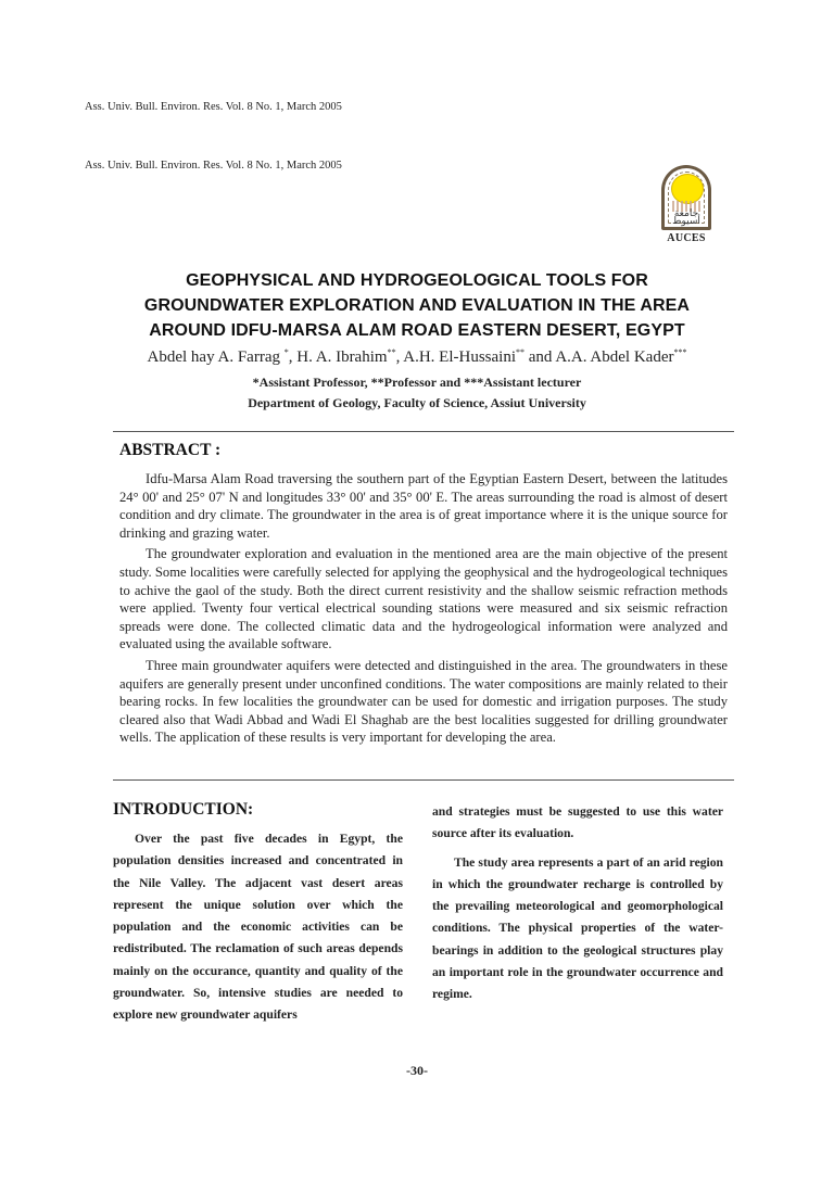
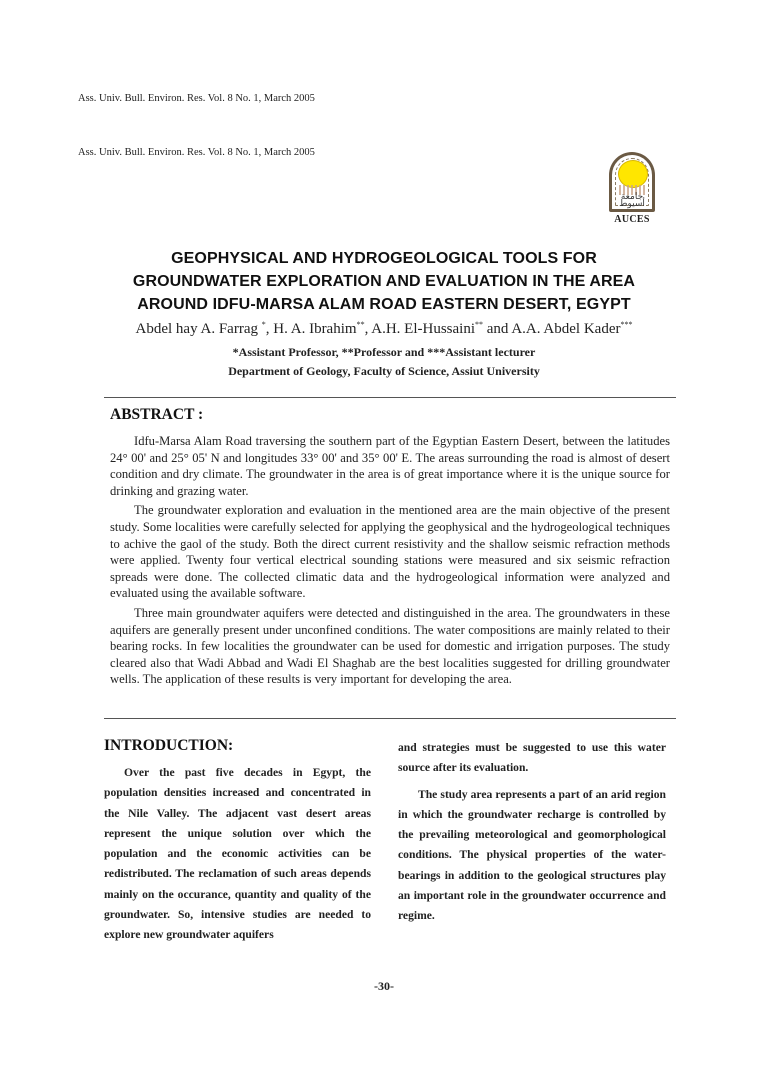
  Ass. Univ. Bull. Environ. Res. Vol. 8 No. 1, March 2005
  Ass. Univ. Bull. Environ. Res. Vol. 8 No. 1, March 2005
  جامعة أسيوط
  AUCES
  GEOPHYSICAL AND HYDROGEOLOGICAL TOOLS FOR
  GROUNDWATER EXPLORATION AND EVALUATION IN THE AREA
  AROUND IDFU-MARSA ALAM ROAD EASTERN DESERT, EGYPT
  Abdel hay A. Farrag *, H. A. Ibrahim**, A.H. El-Hussaini** and A.A. Abdel Kader***
  *Assistant Professor, **Professor and ***Assistant lecturer
  Department of Geology, Faculty of Science, Assiut University
  ABSTRACT :
- Idfu-Marsa Alam Road traversing the southern part of the Egyptian Eastern Desert, between the latitudes 24° 00' and 25° 07' N and longitudes 33° 00' and 35° 00' E. The areas surrounding the road is almost of desert condition and dry climate. The groundwater in the area is of great importance where it is the unique source for drinking and grazing water.
+ Idfu-Marsa Alam Road traversing the southern part of the Egyptian Eastern Desert, between the latitudes 24° 00' and 25° 05' N and longitudes 33° 00' and 35° 00' E. The areas surrounding the road is almost of desert condition and dry climate. The groundwater in the area is of great importance where it is the unique source for drinking and grazing water.
  The groundwater exploration and evaluation in the mentioned area are the main objective of the present study. Some localities were carefully selected for applying the geophysical and the hydrogeological techniques to achive the gaol of the study. Both the direct current resistivity and the shallow seismic refraction methods were applied. Twenty four vertical electrical sounding stations were measured and six seismic refraction spreads were done. The collected climatic data and the hydrogeological information were analyzed and evaluated using the available software.
  Three main groundwater aquifers were detected and distinguished in the area. The groundwaters in these aquifers are generally present under unconfined conditions. The water compositions are mainly related to their bearing rocks. In few localities the groundwater can be used for domestic and irrigation purposes. The study cleared also that Wadi Abbad and Wadi El Shaghab are the best localities suggested for drilling groundwater wells. The application of these results is very important for developing the area.
  INTRODUCTION:
  Over the past five decades in Egypt, the population densities increased and concentrated in the Nile Valley. The adjacent vast desert areas represent the unique solution over which the population and the economic activities can be redistributed. The reclamation of such areas depends mainly on the occurance, quantity and quality of the groundwater. So, intensive studies are needed to explore new groundwater aquifers
  and strategies must be suggested to use this water source after its evaluation.
  The study area represents a part of an arid region in which the groundwater recharge is controlled by the prevailing meteorological and geomorphological conditions. The physical properties of the water-bearings in addition to the geological structures play an important role in the groundwater occurrence and regime.
  -30-
